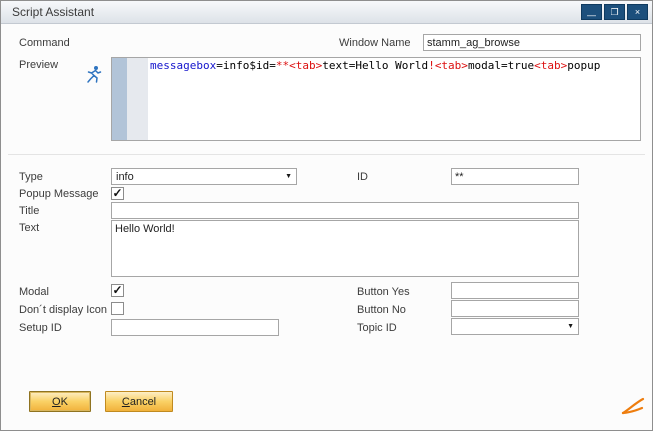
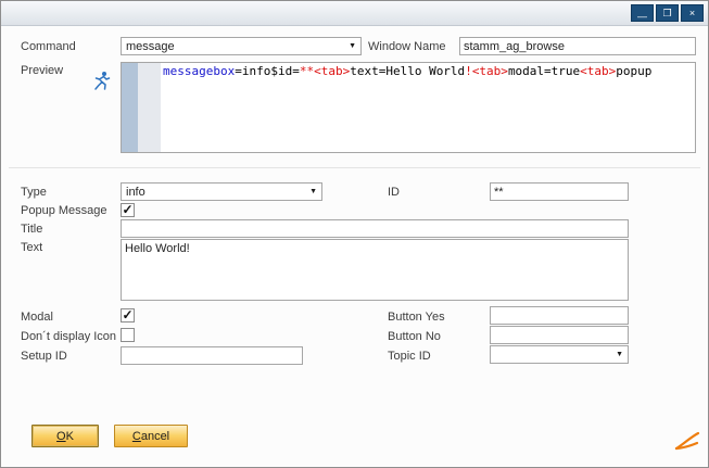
- Script Assistant
  —
  ❐
  ×
  Command
+ message
  Window Name
  stamm_ag_browse
  Preview
  messagebox=info$id=**<tab>text=Hello World!<tab>modal=true<tab>popup
  Type
  info
  Popup Message
  Title
  Text
  Hello World!
  Modal
  Don´t display Icon
  Setup ID
  ID
  **
  Button Yes
  Button No
  Topic ID
  OK
  Cancel
